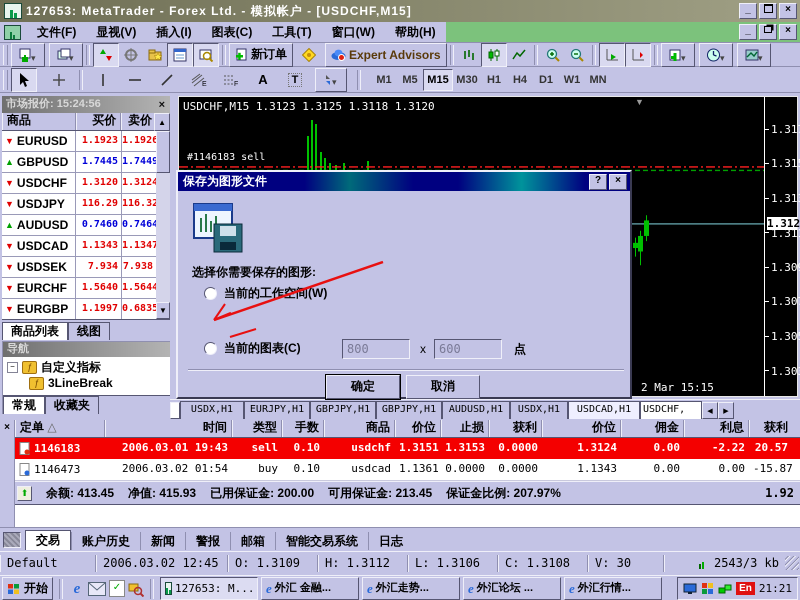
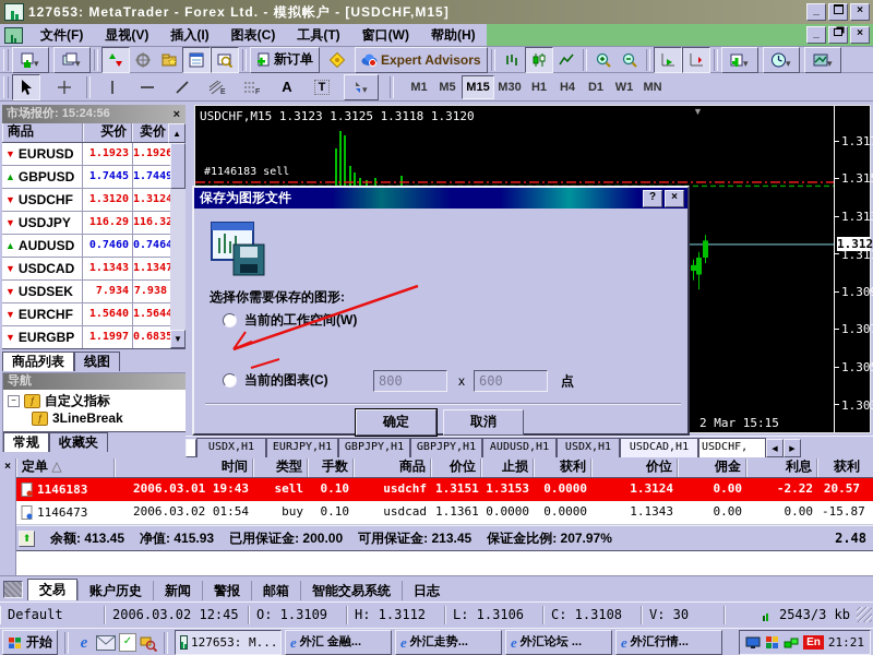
  127653: MetaTrader - Forex Ltd. - 模拟帐户 - [USDCHF,M15]
  _
  ×
  文件(F)
  显视(V)
  插入(I)
  图表(C)
  工具(T)
  窗口(W)
  帮助(H)
  _
  ×
  ▾
  ▾
  新订单
  Expert Advisors
  ▾
  ▾
  ▾
  A
  T
  ▾
  M1
  M5
  M15
  M30
  H1
  H4
  D1
  W1
  MN
  市场报价: 15:24:56
  ×
  商品
  买价
  卖价
  ▲
  ▼
  EURUSD
  1.1923
  1.192
  ▲
  GBPUSD
  1.7445
  1.744
  ▼
  USDCHF
  1.3120
  1.312
  ▼
  USDJPY
  116.29
  116.3
  ▲
  AUDUSD
  0.7460
  0.746
  ▼
  USDCAD
  1.1343
  1.134
  ▼
  USDSEK
  7.934
  7.938
  ▼
  EURCHF
  1.5640
  1.564
  ▼
  EURGBP
  1.1997
  0.683
  ▼
  商品列表
  线图
  导航
  −
  ƒ
  自定义指标
  ƒ
  3LineBreak
  常规
  收藏夹
  USDCHF,M15 1.3123 1.3125 1.3118 1.3120
  #1146183 sell
  ▼
  2 Mar 15:15
  1.312
  USDX,H1
  EURJPY,H1
  GBPJPY,H1
  GBPJPY,H1
  AUDUSD,H1
  USDX,H1
  USDCAD,H1
  USDCHF,
  ×
  定单 △
  时间
  类型
  手数
  商品
  价位
  止损
  获利
  价位
  佣金
  利息
  获利
  1146183
  2006.03.01 19:43
  sell
  0.10
  usdchf
  1.3151
  1.3153
  0.0000
  1.3124
  0.00
  -2.22
  20.57
  1146473
  2006.03.02 01:54
  buy
  0.10
  usdcad
  1.1361
  0.0000
  0.0000
  1.1343
  0.00
  0.00
  -15.87
  ⬆
  余额: 413.45
  净值: 415.93
  已用保证金: 200.00
  可用保证金: 213.45
  保证金比例: 207.97%
- 1.92
+ 2.48
  交易
  账户历史
  新闻
  警报
  邮箱
  智能交易系统
  日志
  Default
  2006.03.02 12:45
  O: 1.3109
  H: 1.3112
  L: 1.3106
  C: 1.3108
  V: 30
  2543/3 kb
  保存为图形文件
  ?
  ×
  选择你需要保存的图形:
  当前的工作间(W)
  当前的图表(C)
  800
  x
  600
  点
  确定
  取消
  开始
  e
  ✓
  127653: M...
  e
  外汇 金融...
  e
  外汇走势...
  e
  外汇论坛 ...
  e
  外汇行情...
  En
  21:21
